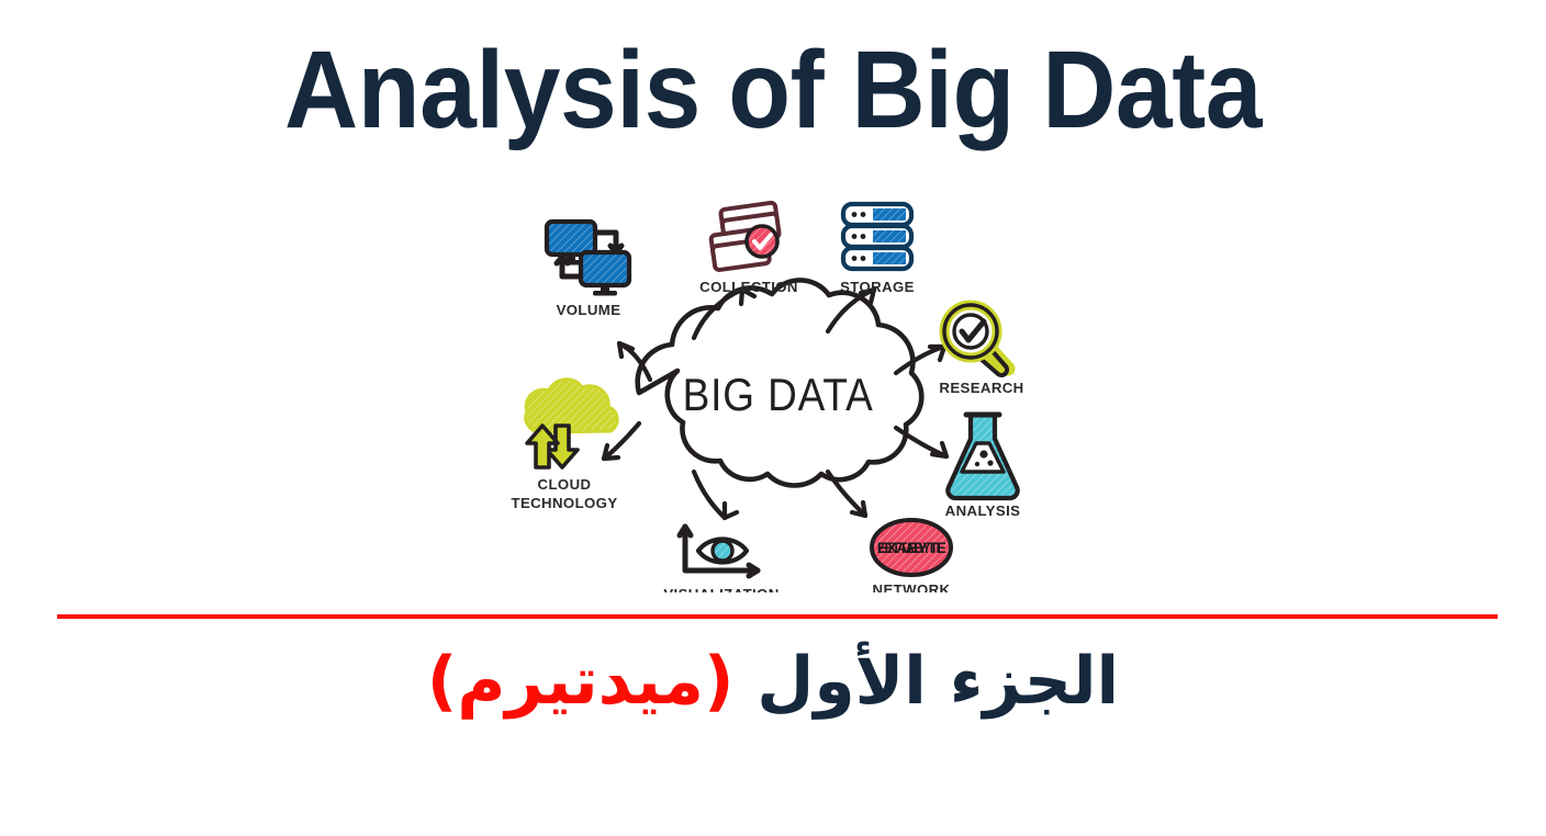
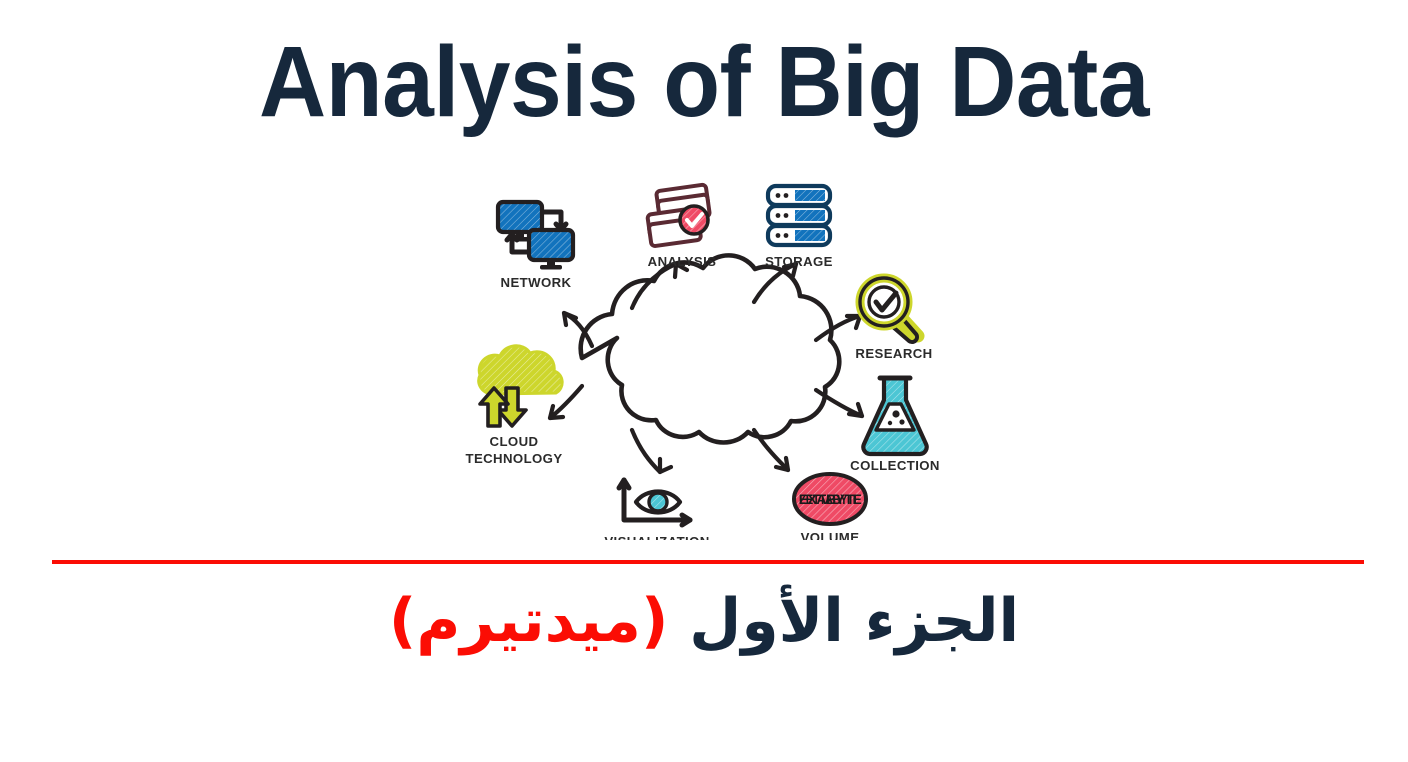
  Analysis of Big Data
- BIG DATA
- VOLUME
+ NETWORK
- COLLECTION
+ ANALYSIS
  STORAGE
  RESEARCH
- ANALYSIS
+ COLLECTION
  EXABYTE
  ZETTABYTE
- NETWORK
+ VOLUME
  CLOUD
  TECHNOLOGY
  الجزء الأول (ميدتيرم)
